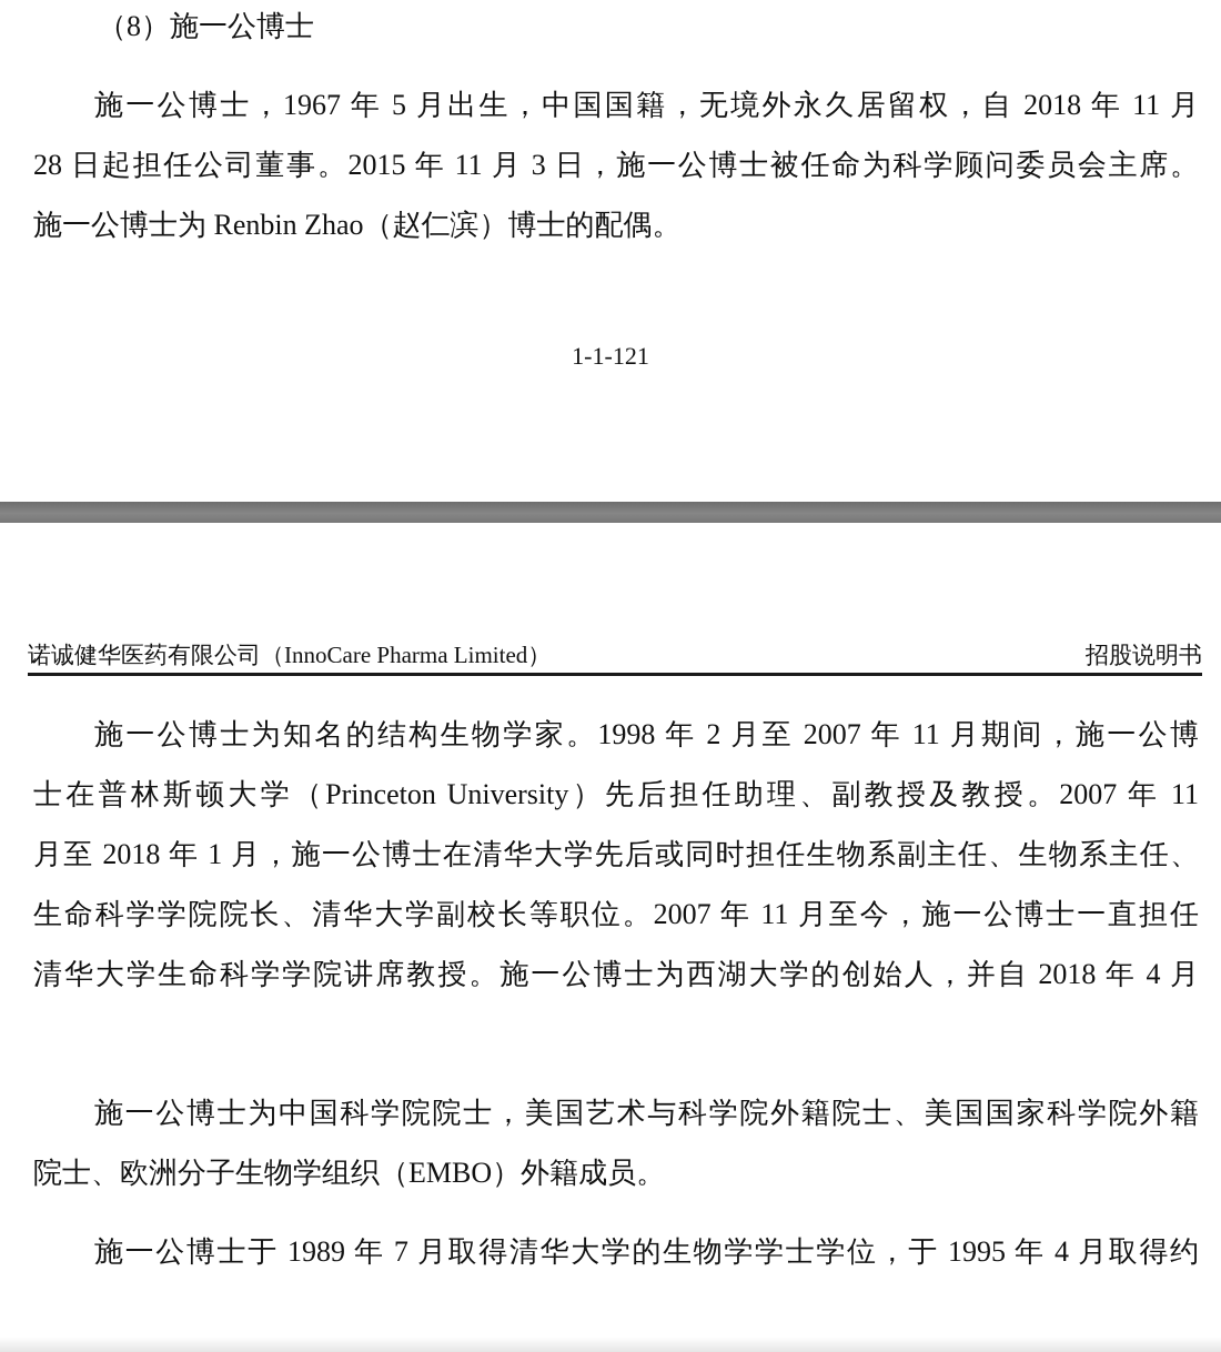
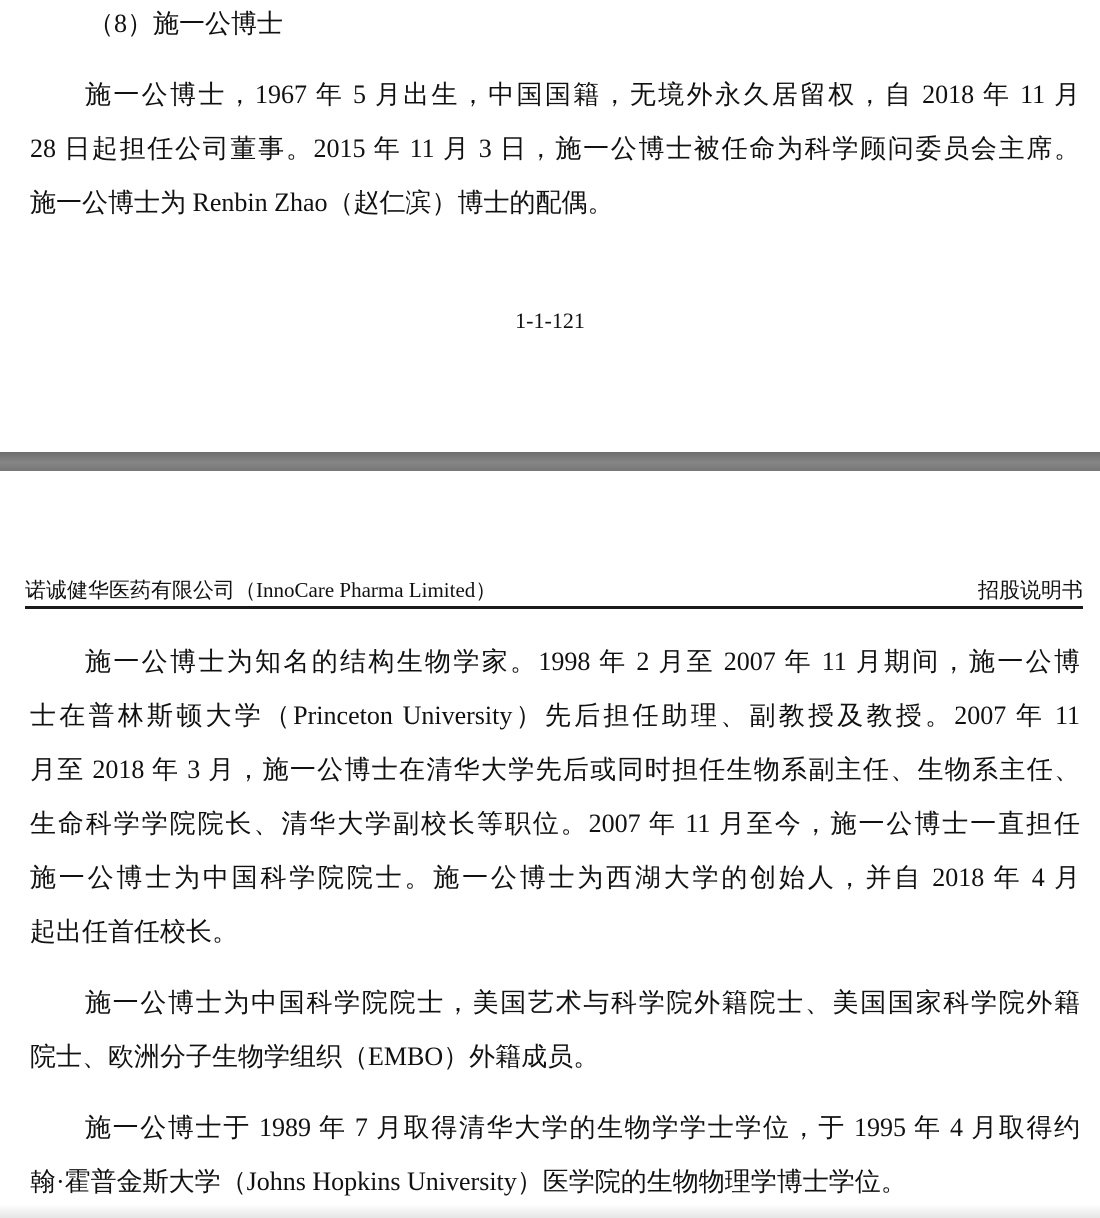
  （8）施一公博士
  施一公博士，1967 年 5 月出生，中国国籍，无境外永久居留权，自 2018 年 11 月
  28 日起担任公司董事。2015 年 11 月 3 日，施一公博士被任命为科学顾问委员会主席。
  施一公博士为 Renbin Zhao（赵仁滨）博士的配偶。
  1-1-121
  诺诚健华医药有限公司（InnoCare Pharma Limited）
  招股说明书
  施一公博士为知名的结构生物学家。1998 年 2 月至 2007 年 11 月期间，施一公博
  士在普林斯顿大学（Princeton University）先后担任助理、副教授及教授。2007 年 11
- 月至 2018 年 1 月，施一公博士在清华大学先后或同时担任生物系副主任、生物系主任、
+ 月至 2018 年 3 月，施一公博士在清华大学先后或同时担任生物系副主任、生物系主任、
  生命科学学院院长、清华大学副校长等职位。2007 年 11 月至今，施一公博士一直担任
- 清华大学生命科学学院讲席教授。施一公博士为西湖大学的创始人，并自 2018 年 4 月
+ 施一公博士为中国科学院院士。施一公博士为西湖大学的创始人，并自 2018 年 4 月
+ 起出任首任校长。
  施一公博士为中国科学院院士，美国艺术与科学院外籍院士、美国国家科学院外籍
  院士、欧洲分子生物学组织（EMBO）外籍成员。
  施一公博士于 1989 年 7 月取得清华大学的生物学学士学位，于 1995 年 4 月取得约
+ 翰·霍普金斯大学（Johns Hopkins University）医学院的生物物理学博士学位。
